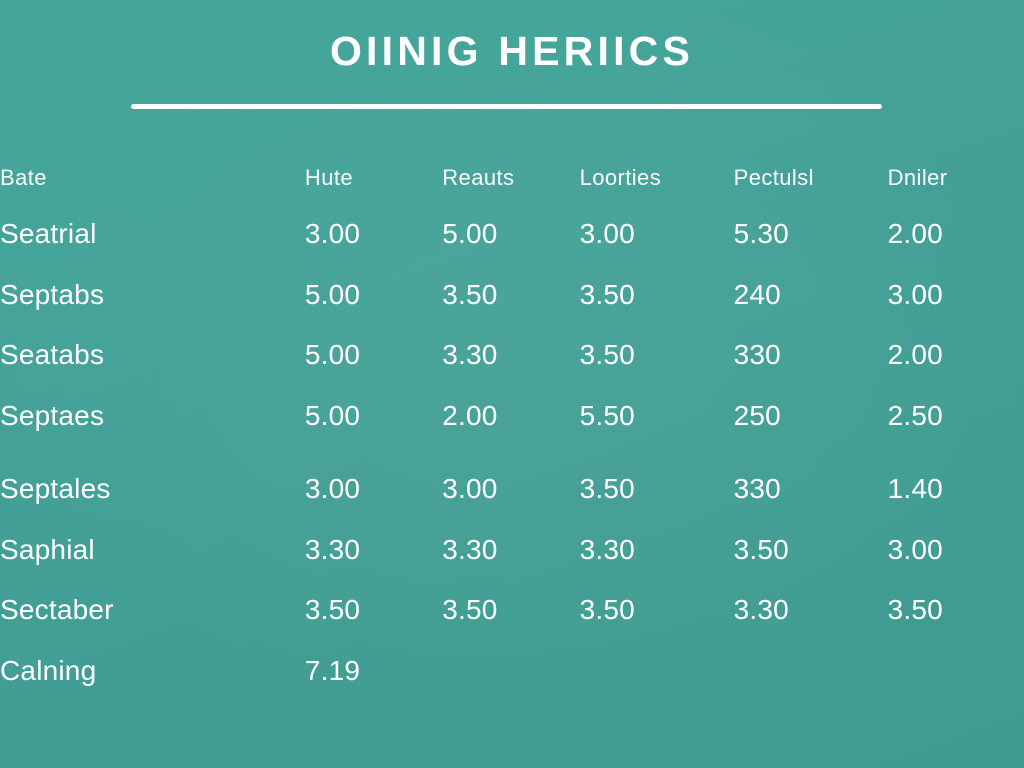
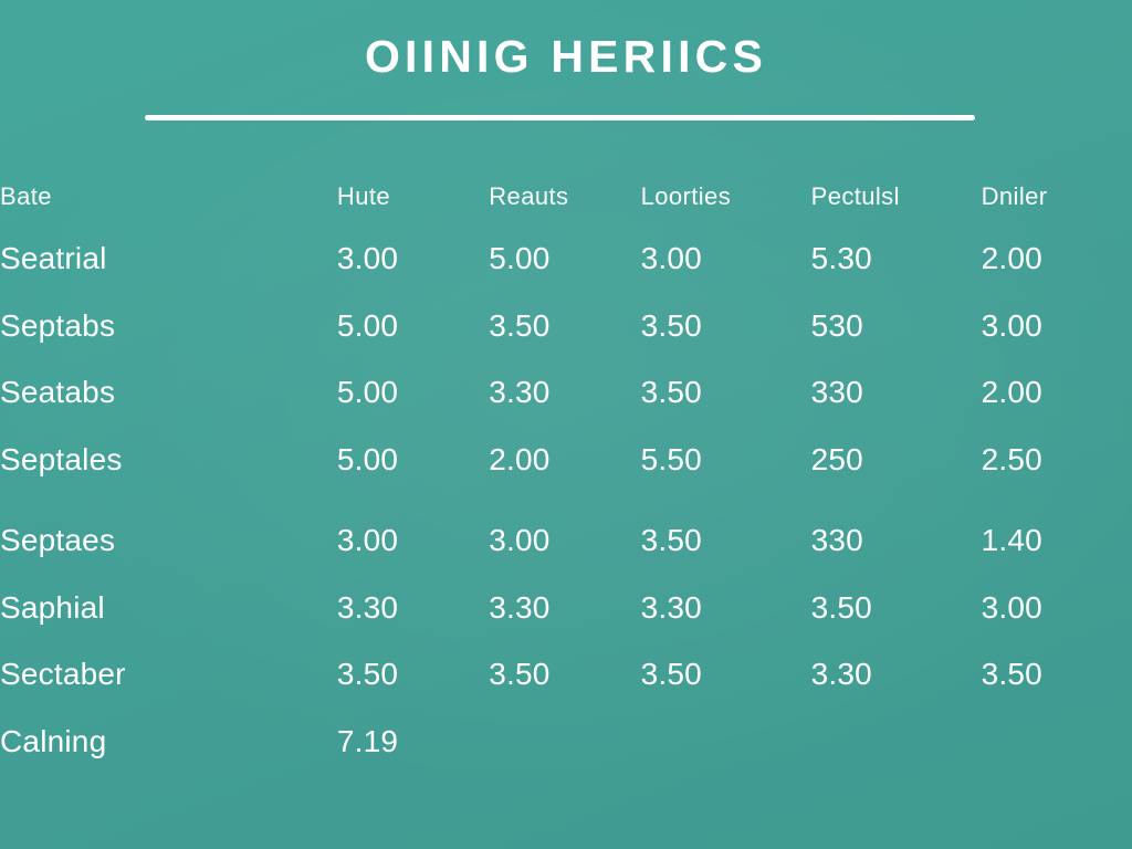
  OIINIG HERIICS
  Bate	Hute	Reauts	Loorties	Pectulsl	Dniler
  Seatrial	3.00	5.00	3.00	5.30	2.00
- Septabs	5.00	3.50	3.50	240	3.00
+ Septabs	5.00	3.50	3.50	530	3.00
  Seatabs	5.00	3.30	3.50	330	2.00
- Septaes	5.00	2.00	5.50	250	2.50
+ Septales	5.00	2.00	5.50	250	2.50
- Septales	3.00	3.00	3.50	330	1.40
+ Septaes	3.00	3.00	3.50	330	1.40
  Saphial	3.30	3.30	3.30	3.50	3.00
  Sectaber	3.50	3.50	3.50	3.30	3.50
  Calning	7.19
